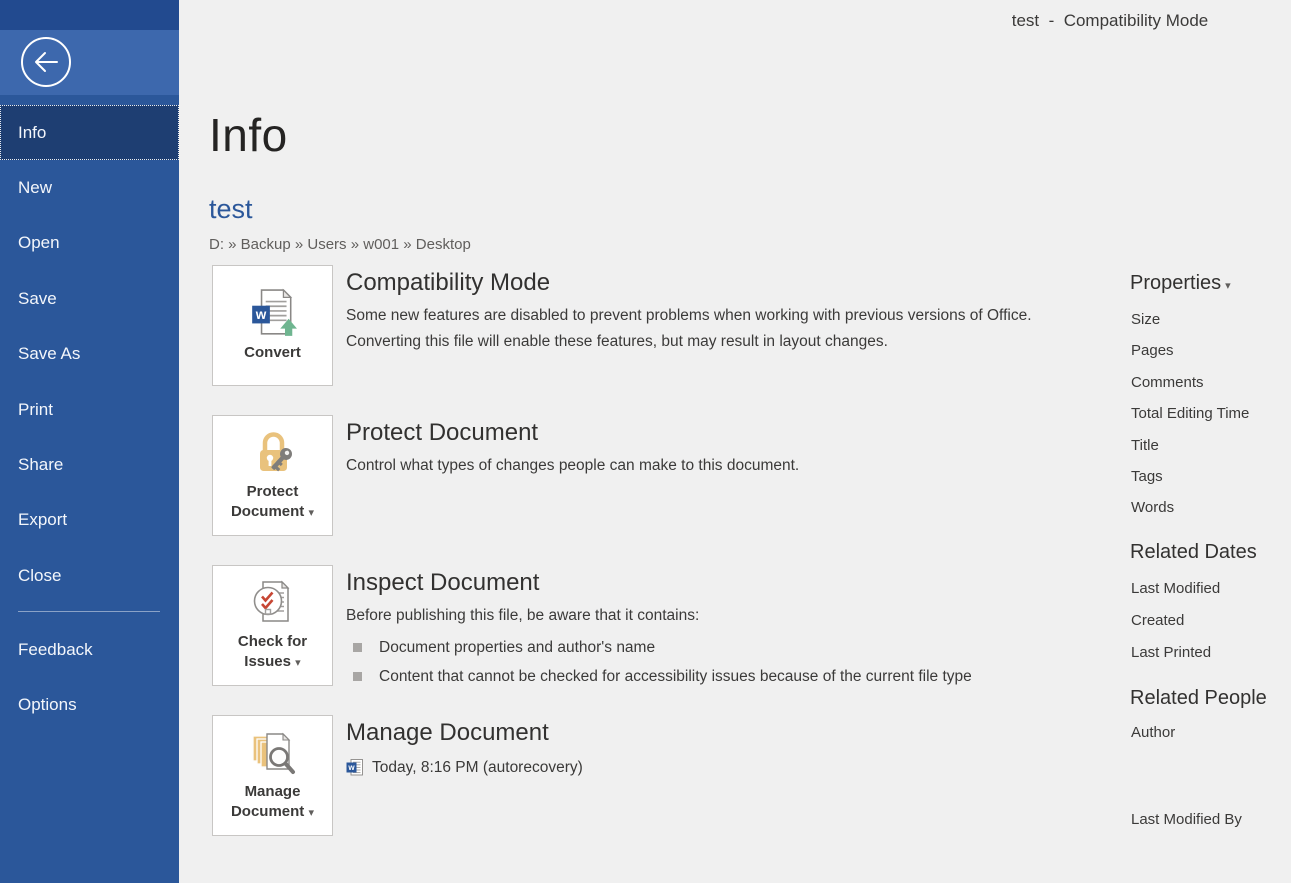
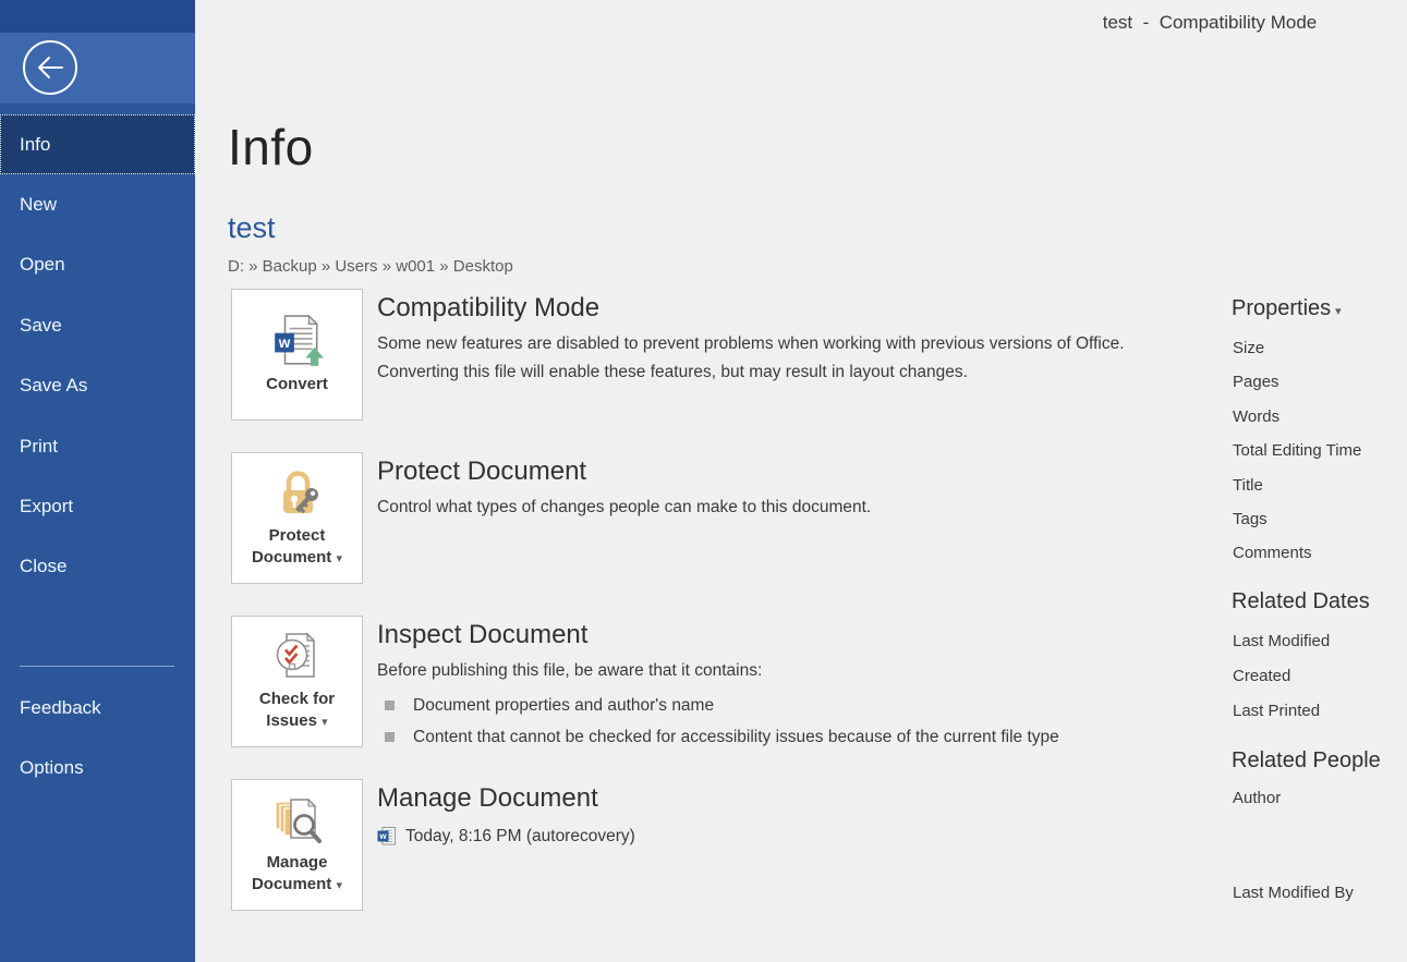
  test - Compatibility Mode
  Info
  New
  Open
  Save
  Save As
  Print
- Share
  Export
  Close
  Feedback
  Options
  Info
  test
  D: » Backup » Users » w001 » Desktop
  w
  Convert
  Compatibility Mode
  Some new features are disabled to prevent problems when working with previous versions of Office. Converting this file will enable these features, but may result in layout changes.
  Protect
  Document ▾
  Protect Document
  Control what types of changes people can make to this document.
  Check for
  Issues ▾
  Inspect Document
  Before publishing this file, be aware that it contains:
  Document properties and author's name
  Content that cannot be checked for accessibility issues because of the current file type
  Manage
  Document ▾
  Manage Document
  w
  Today, 8:16 PM (autorecovery)
  Properties ▾
  Size
  Pages
- Comments
+ Words
  Total Editing Time
  Title
  Tags
- Words
+ Comments
  Related Dates
  Last Modified
  Created
  Last Printed
  Related People
  Author
  Last Modified By
